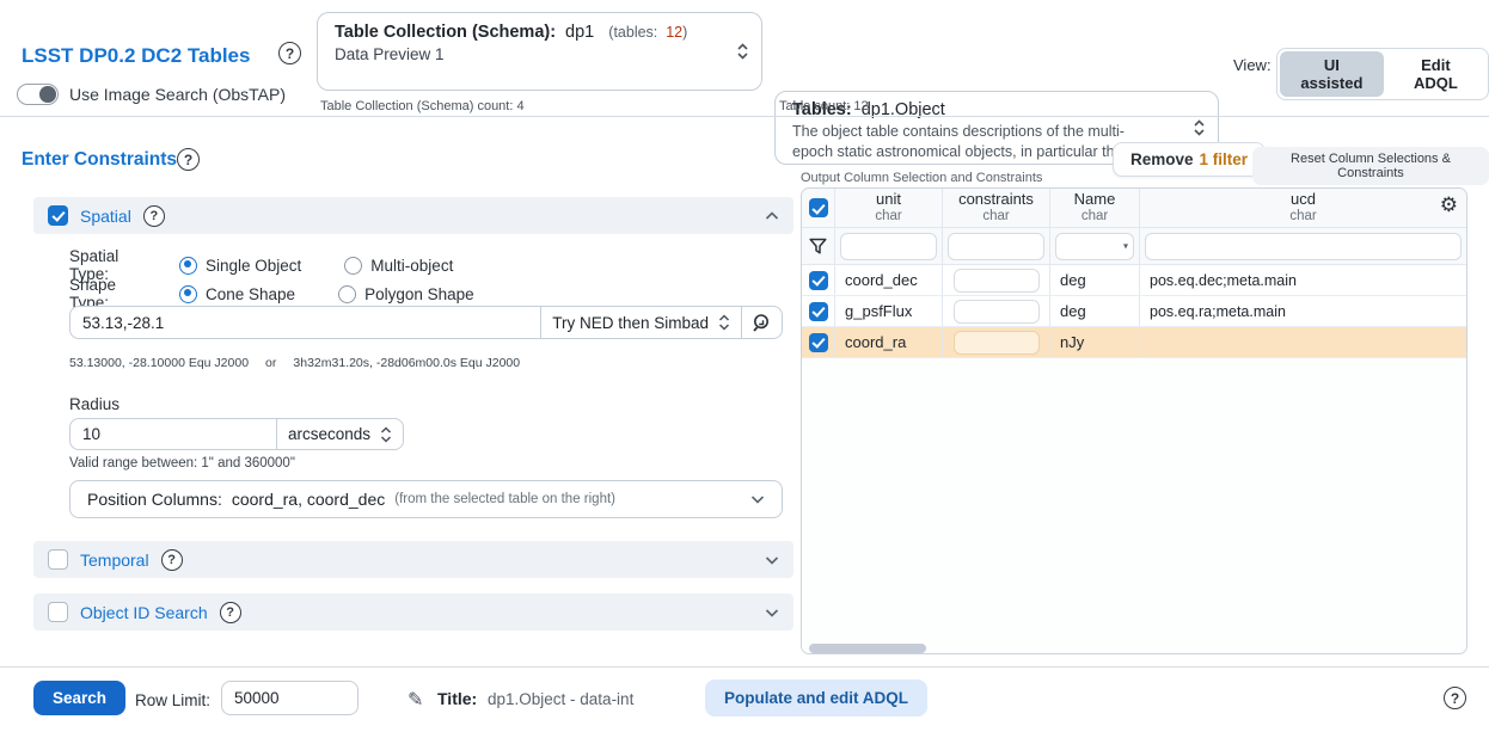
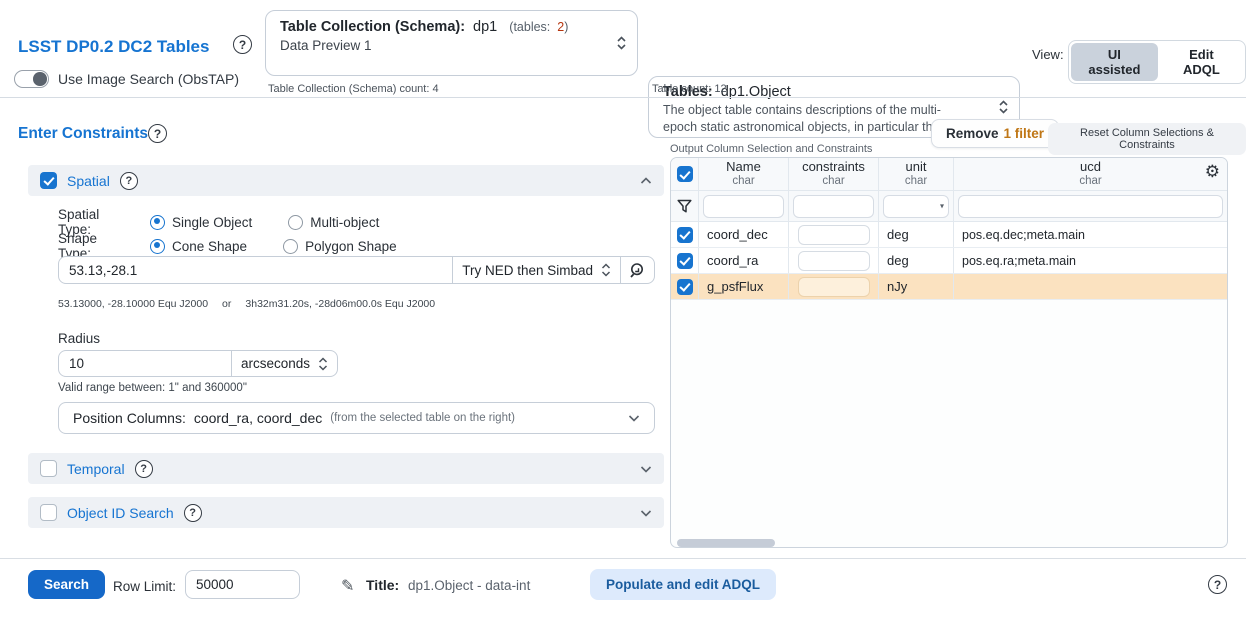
  LSST DP0.2 DC2 Tables
  ?
  Use Image Search (ObsTAP)
- Table Collection (Schema): dp1 (tables: 12)
+ Table Collection (Schema): dp1 (tables: 2)
  Data Preview 1
  Table Collection (Schema) count: 4
  Tables: dp1.Object
  The object table contains descriptions of the multi-epoch static astronomical objects, in particular th
  Table count: 12
  View:
  UI assisted
  Edit ADQL
  Enter Constraints
  ?
  Remove
  1 filter
  Reset Column Selections & Constraints
  Spatial
  ?
  Spatial Type:
  Single Object
  Multi-object
  Shape Type:
  Cone Shape
  Polygon Shape
  53.13,-28.1
  Try NED then Simbad
  53.13000, -28.10000 Equ J2000
  or
  3h32m31.20s, -28d06m00.0s Equ J2000
  Radius
  10
  arcseconds
  Valid range between: 1" and 360000"
  Position Columns:
  coord_ra, coord_dec
  (from the selected table on the right)
  Temporal
  ?
  Object ID Search
  ?
  Output Column Selection and Constraints
- unit
+ Name
  char
  constraints
  char
- Name
+ unit
  char
  ucd
  char
  ⚙
  ▾
  coord_dec
  deg
  pos.eq.dec;meta.main
- g_psfFlux
+ coord_ra
  deg
  pos.eq.ra;meta.main
- coord_ra
+ g_psfFlux
  nJy
  Search
  Row Limit:
  50000
  ✎
  Title:
  dp1.Object - data-int
  Populate and edit ADQL
  ?
